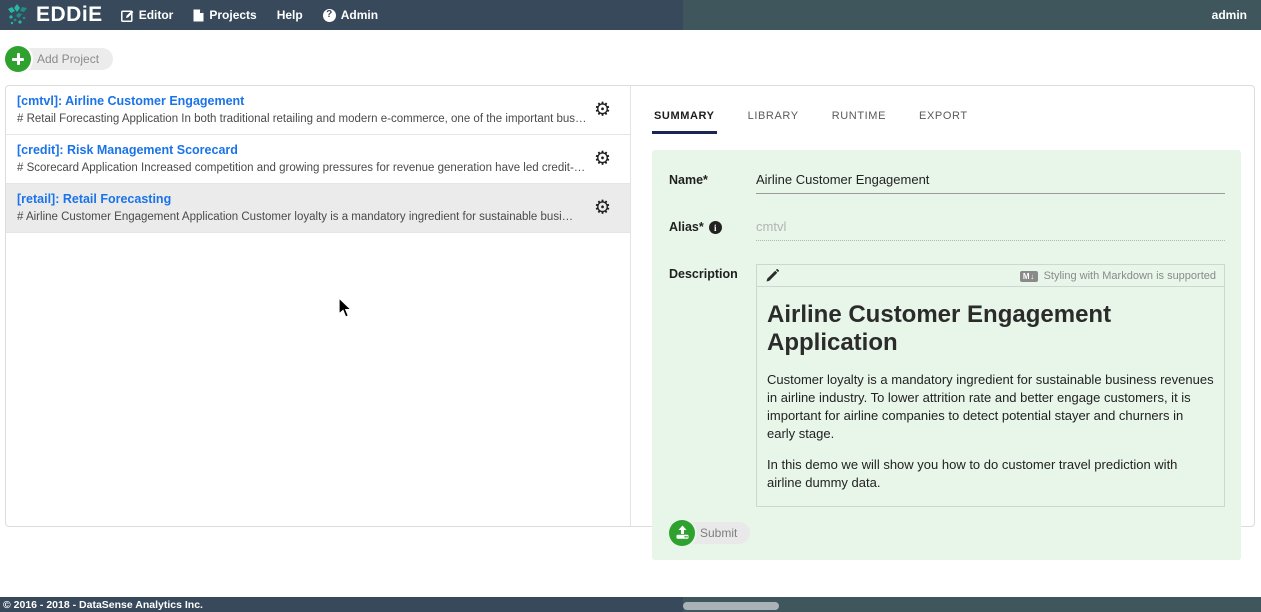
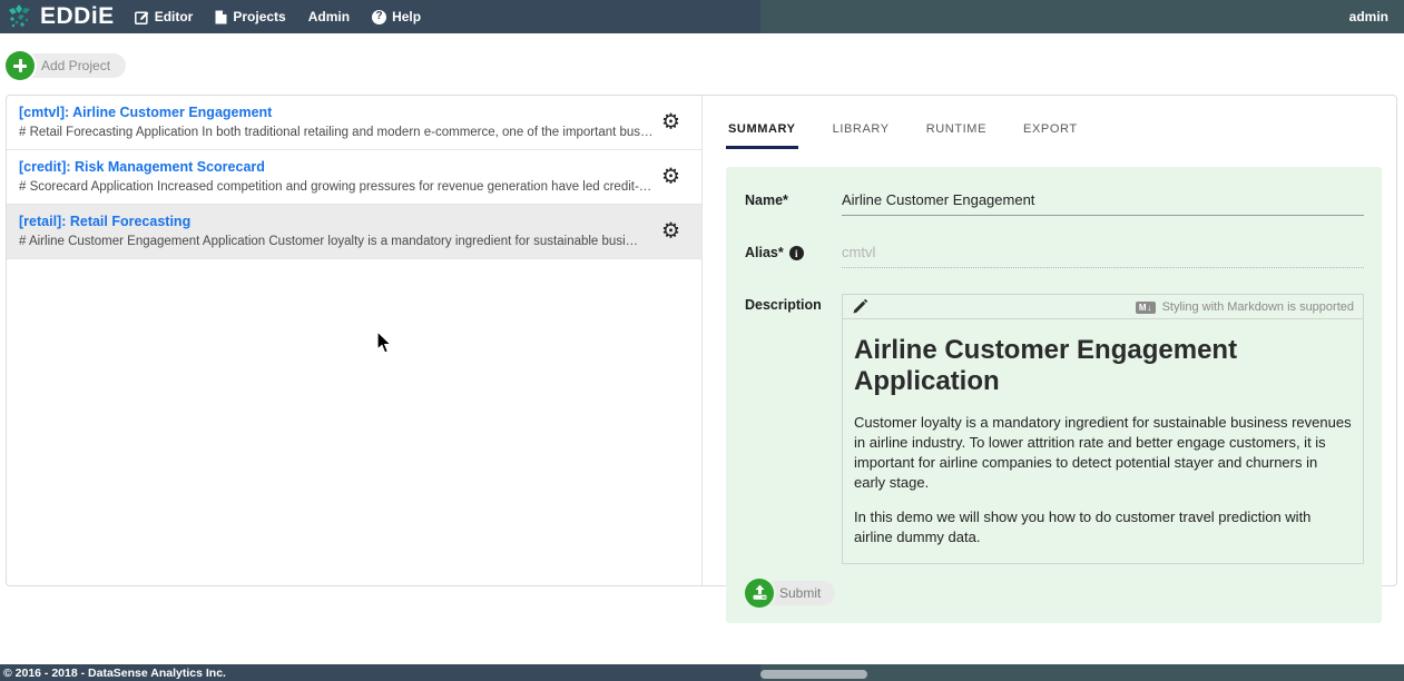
  EDDiE
  Editor
  Projects
- Help
+ Admin
  ?
- Admin
+ Help
  admin
  Add Project
  [cmtvl]: Airline Customer Engagement
  # Retail Forecasting Application In both traditional retailing and modern e-commerce, one of the important bus…
  ⚙
  [credit]: Risk Management Scorecard
  # Scorecard Application Increased competition and growing pressures for revenue generation have led credit-…
  ⚙
  [retail]: Retail Forecasting
  # Airline Customer Engagement Application Customer loyalty is a mandatory ingredient for sustainable busi…
  ⚙
  SUMMARY
  LIBRARY
  RUNTIME
  EXPORT
  Name*
  Airline Customer Engagement
  Alias*
  i
  cmtvl
  Description
  M↓
  Styling with Markdown is supported
  Airline Customer Engagement Application
  Customer loyalty is a mandatory ingredient for sustainable business revenues in airline industry. To lower attrition rate and better engage customers, it is important for airline companies to detect potential stayer and churners in early stage.
  In this demo we will show you how to do customer travel prediction with airline dummy data.
  Submit
  © 2016 - 2018 - DataSense Analytics Inc.
